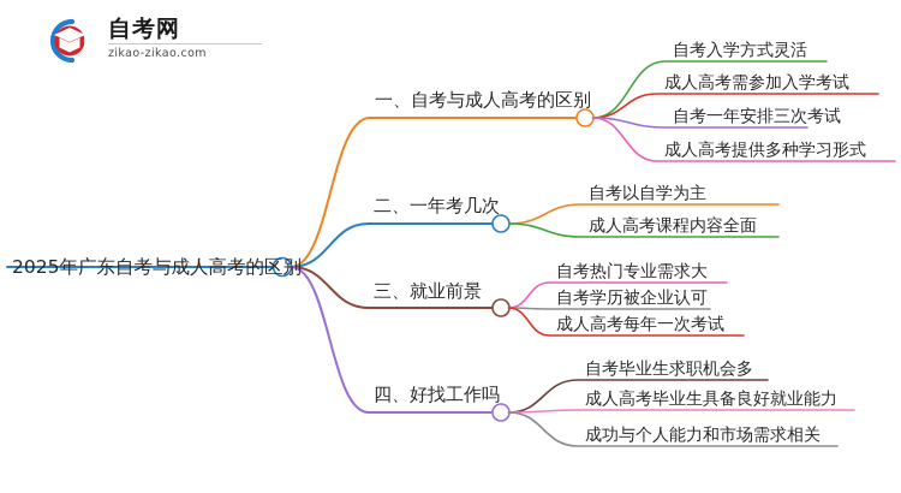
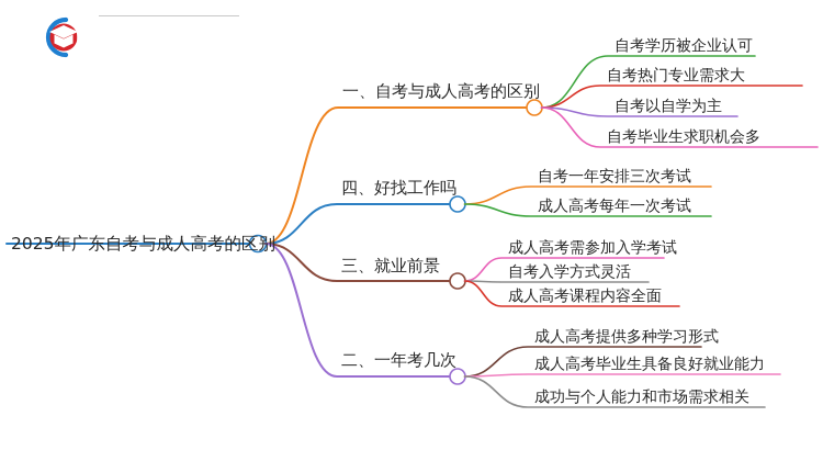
- 自考网
- zikao-zikao.com
  2025年广东自考与成人高考的区别
  一、自考与成人高考的区别
- 自考入学方式灵活
+ 自考学历被企业认可
- 成人高考需参加入学考试
+ 自考热门专业需求大
- 自考一年安排三次考试
+ 自考以自学为主
- 成人高考提供多种学习形式
+ 自考毕业生求职机会多
- 二、一年考几次
+ 四、好找工作吗
- 自考以自学为主
+ 自考一年安排三次考试
- 成人高考课程内容全面
+ 成人高考每年一次考试
  三、就业前景
- 自考热门专业需求大
+ 成人高考需参加入学考试
- 自考学历被企业认可
+ 自考入学方式灵活
- 成人高考每年一次考试
+ 成人高考课程内容全面
- 四、好找工作吗
+ 二、一年考几次
- 自考毕业生求职机会多
+ 成人高考提供多种学习形式
  成人高考毕业生具备良好就业能力
  成功与个人能力和市场需求相关
